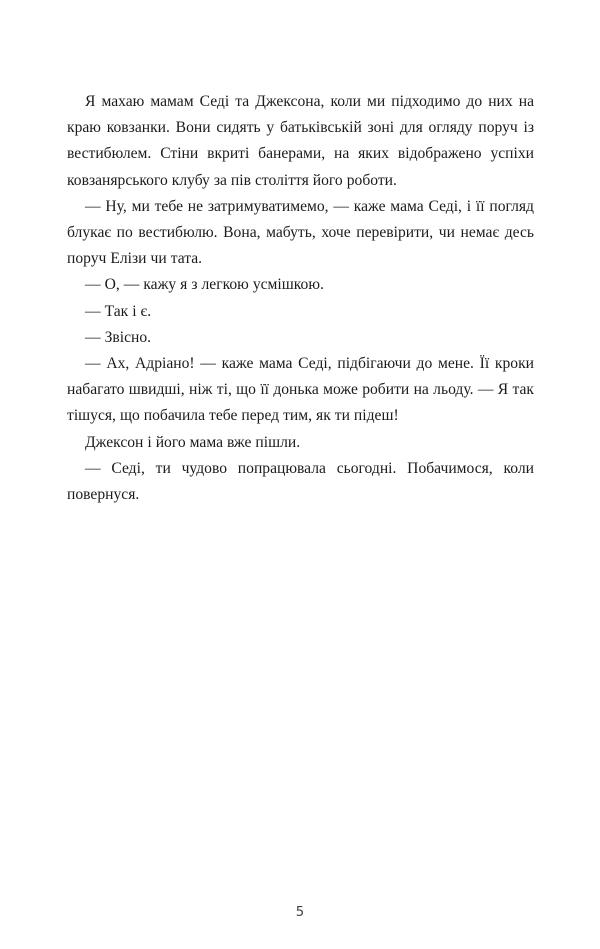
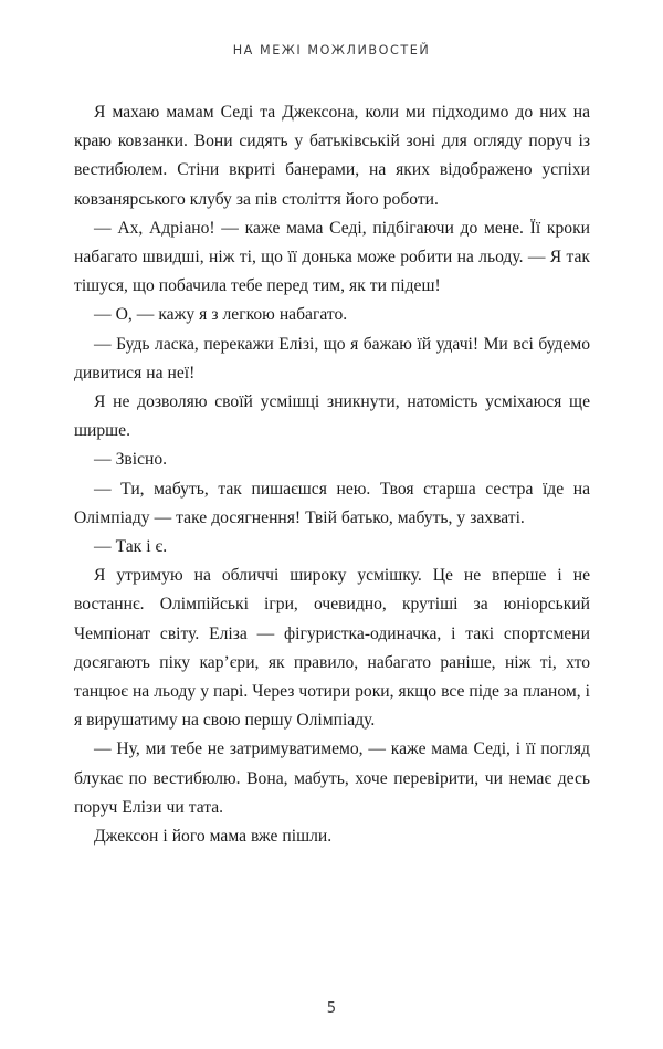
+ НА МЕЖІ МОЖЛИВОСТЕЙ
  Я махаю мамам Седі та Джексона, коли ми підходимо до них на краю ковзанки. Вони сидять у батьківській зоні для огляду поруч із вестибюлем. Стіни вкриті банерами, на яких відображено успіхи ковзанярського клубу за пів століття його роботи.
- — Ну, ми тебе не затримуватимемо, — каже мама Седі, і її погляд блукає по вестибюлю. Вона, мабуть, хоче перевірити, чи немає десь поруч Елізи чи тата.
+ — Ах, Адріано! — каже мама Седі, підбігаючи до мене. Її кроки набагато швидші, ніж ті, що її донька може робити на льоду. — Я так тішуся, що побачила тебе перед тим, як ти підеш!
- — О, — кажу я з легкою усмішкою.
+ — О, — кажу я з легкою набагато.
+ — Будь ласка, перекажи Елізі, що я бажаю їй удачі! Ми всі будемо дивитися на неї!
+ Я не дозволяю своїй усмішці зникнути, натомість усміхаюся ще ширше.
- — Так і є.
+ — Звісно.
+ — Ти, мабуть, так пишаєшся нею. Твоя старша сестра їде на Олімпіаду — таке досягнення! Твій батько, мабуть, у захваті.
- — Звісно.
+ — Так і є.
+ Я утримую на обличчі широку усмішку. Це не вперше і не востаннє. Олімпійські ігри, очевидно, крутіші за юніорський Чемпіонат світу. Еліза — фігуристка-одиначка, і такі спортсмени досягають піку кар’єри, як правило, набагато раніше, ніж ті, хто танцює на льоду у парі. Через чотири роки, якщо все піде за планом, і я вирушатиму на свою першу Олімпіаду.
- — Ах, Адріано! — каже мама Седі, підбігаючи до мене. Її кроки набагато швидші, ніж ті, що її донька може робити на льоду. — Я так тішуся, що побачила тебе перед тим, як ти підеш!
+ — Ну, ми тебе не затримуватимемо, — каже мама Седі, і її погляд блукає по вестибюлю. Вона, мабуть, хоче перевірити, чи немає десь поруч Елізи чи тата.
  Джексон і його мама вже пішли.
- — Седі, ти чудово попрацювала сьогодні. Побачимося, коли повернуся.
  5
